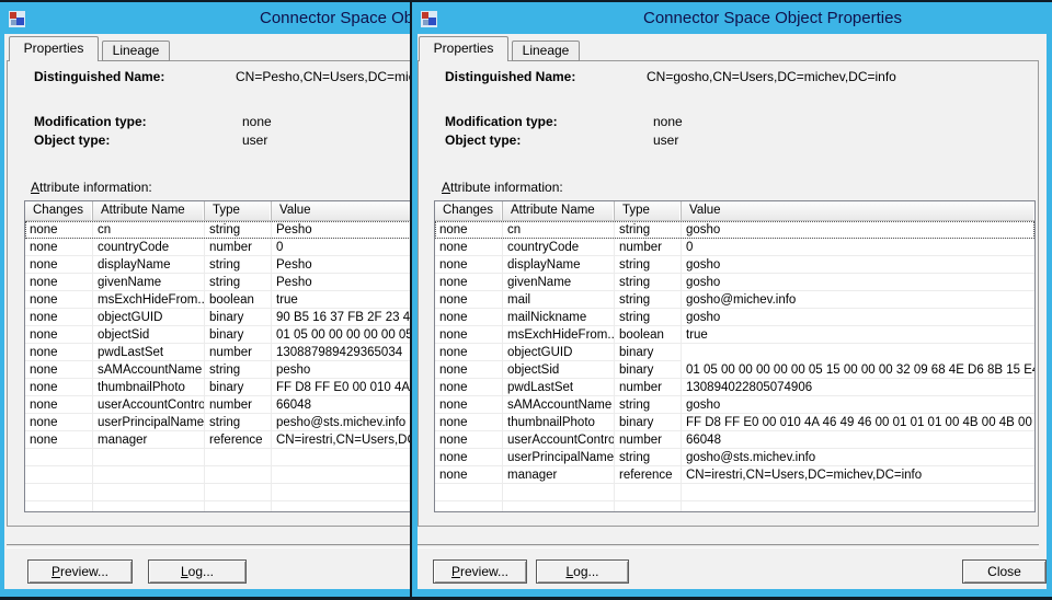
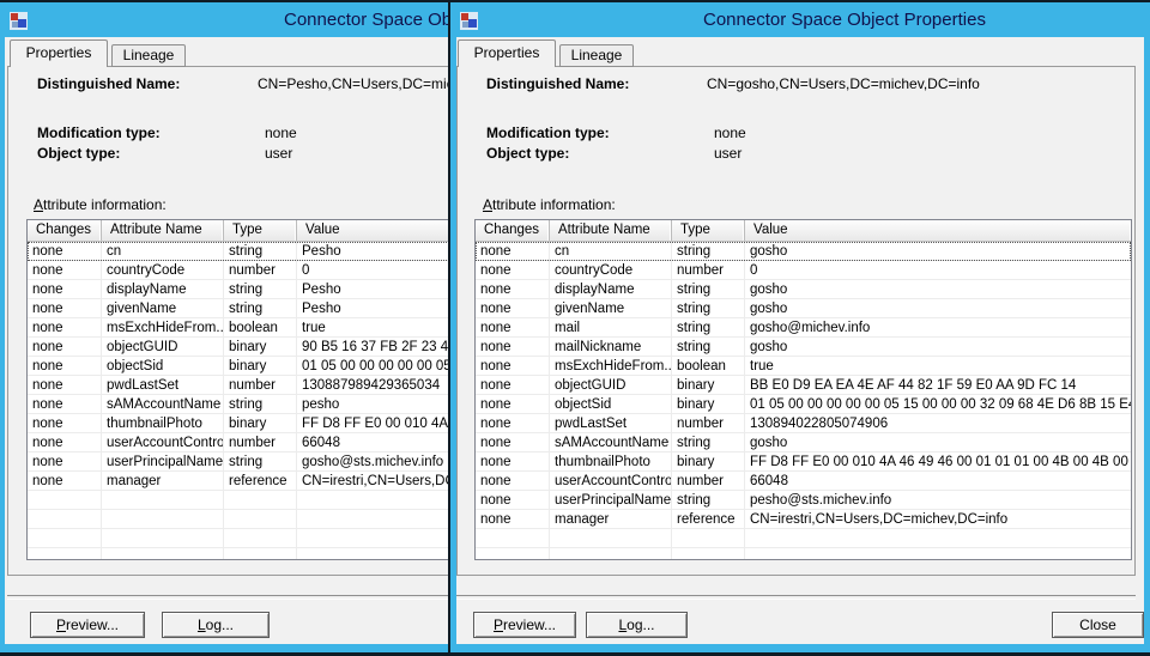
  Properties
  Lineage
  Distinguished Name:
  CN=Pesho,CN=Users,DC=mi
  Modification type:
  none
  Object type:
  user
  Attribute information:
  Changes
  Attribute Name
  Type
  Value
  none
  cn
  string
  Pesho
  none
  countryCode
  number
  0
  none
  displayName
  string
  Pesho
  none
  givenName
  string
  Pesho
  none
  msExchHideFrom..
  boolean
  true
  none
  objectGUID
  binary
  90 B5 16 37 FB 2F 23 4
  none
  objectSid
  binary
  01 05 00 00 00 00 00 0
  none
  pwdLastSet
  number
  130887989429365034
  none
  sAMAccountName
  string
  pesho
  none
  thumbnailPhoto
  binary
  FF D8 FF E0 00 010 4A
  none
  userAccountContro
  number
  66048
  none
  userPrincipalName
  string
- pesho@sts.michev.info
+ gosho@sts.michev.info
  none
  manager
  reference
  CN=irestri,CN=Users,D
  Preview...
  Log...
  Connector Space Object Properties
  Properties
  Lineage
  Distinguished Name:
  CN=gosho,CN=Users,DC=michev,DC=info
  Modification type:
  none
  Object type:
  user
  Attribute information:
  Changes
  Attribute Name
  Type
  Value
  none
  cn
  string
  gosho
  none
  countryCode
  number
  0
  none
  displayName
  string
  gosho
  none
  givenName
  string
  gosho
  none
  mail
  string
  gosho@michev.info
  none
  mailNickname
  string
  gosho
  none
  msExchHideFrom..
  boolean
  true
  none
  objectGUID
  binary
+ BB E0 D9 EA EA 4E AF 44 82 1F 59 E0 AA 9D FC 14
  none
  objectSid
  binary
  01 05 00 00 00 00 00 05 15 00 00 00 32 09 68 4E D6 8B 15 E
  none
  pwdLastSet
  number
  130894022805074906
  none
  sAMAccountName
  string
  gosho
  none
  thumbnailPhoto
  binary
  FF D8 FF E0 00 010 4A 46 49 46 00 01 01 01 00 4B 00 4B 00
  none
  userAccountContro
  number
  66048
  none
  userPrincipalName
  string
- gosho@sts.michev.info
+ pesho@sts.michev.info
  none
  manager
  reference
  CN=irestri,CN=Users,DC=michev,DC=info
  Preview...
  Log...
  Close
